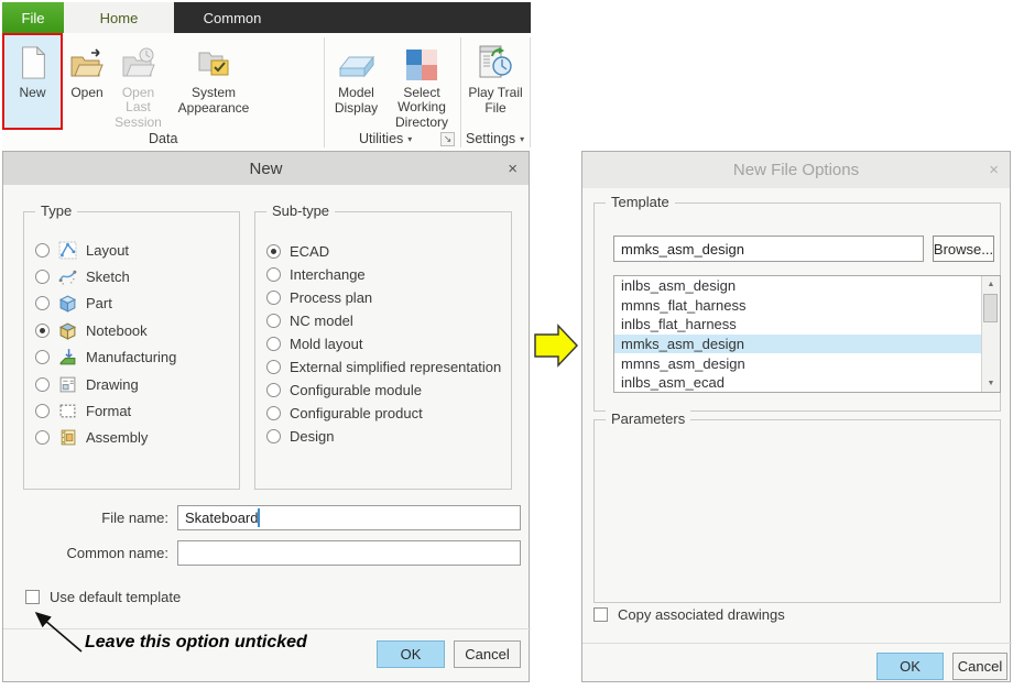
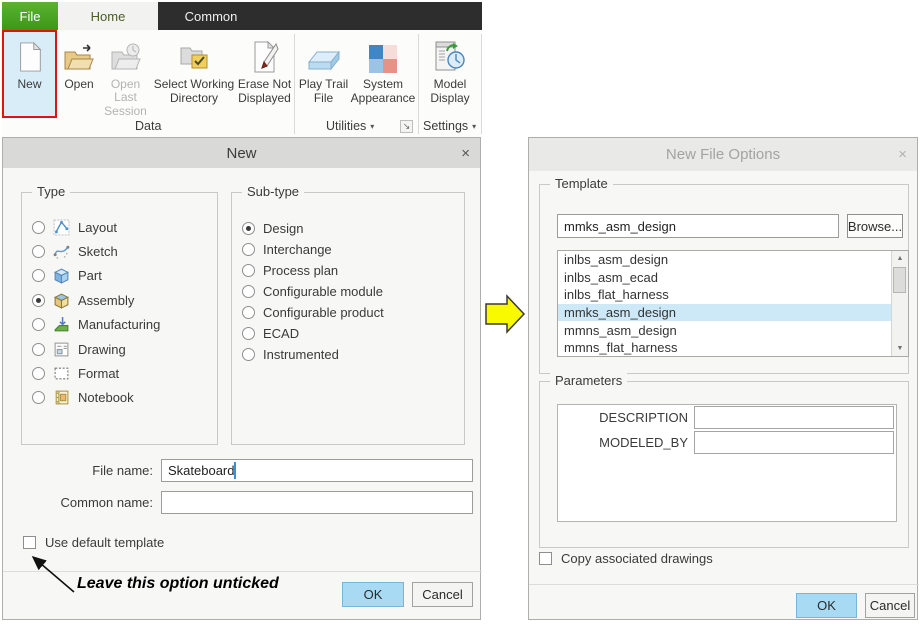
  File
  Home
  Common
  New
  Open
  Open Last Session
- System Appearance
+ Select Working Directory
+ Erase Not Displayed
- Model Display
+ Play Trail File
- Select Working Directory
+ System Appearance
- Play Trail File
+ Model Display
  Data
  Utilities
  ▾
  ↘
  Settings
  ▾
  New
  ×
  Type
  Layout
  Sketch
  Part
- Notebook
+ Assembly
  Manufacturing
  Drawing
  Format
- Assembly
+ Notebook
  Sub-type
- ECAD
+ Design
  Interchange
  Process plan
- NC model
- Mold layout
- External simplified representation
  Configurable module
  Configurable product
- Design
+ ECAD
+ Instrumented
  File name:
  Skateboard
  Common name:
  Use default template
  Leave this option unticked
  OK
  Cancel
  New File Options
  ×
  Template
  mmks_asm_design
  Browse...
  inlbs_asm_design
- mmns_flat_harness
+ inlbs_asm_ecad
  inlbs_flat_harness
  mmks_asm_design
  mmns_asm_design
- inlbs_asm_ecad
+ mmns_flat_harness
  Parameters
+ DESCRIPTION
+ MODELED_BY
  Copy associated drawings
  OK
  Cancel
